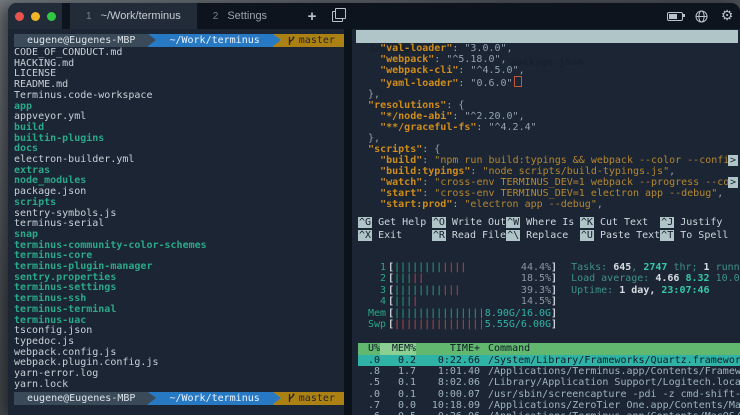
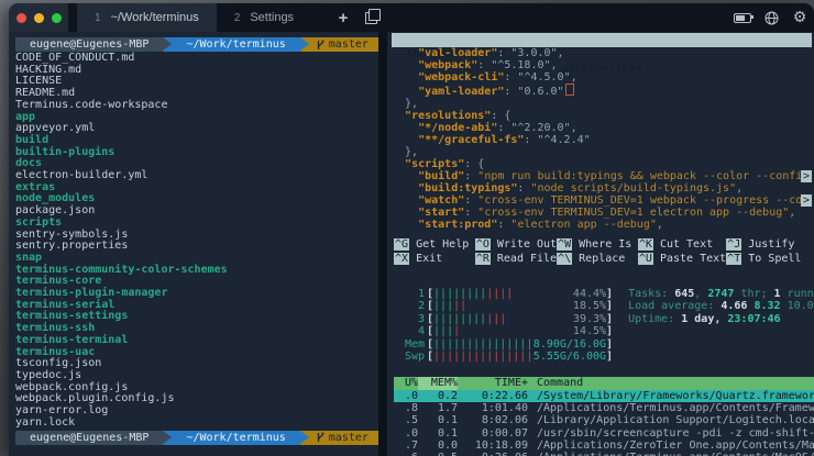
  1
  ~/Work/terminus
  2
  Settings
  +
  ⚙
  eugene@Eugenes-MBP
  ~/Work/terminus
  master
  CODE_OF_CONDUCT.md
  HACKING.md
  LICENSE
  README.md
  Terminus.code-workspace
  app
  appveyor.yml
  build
  builtin-plugins
  docs
  electron-builder.yml
  extras
  node_modules
  package.json
  scripts
  sentry-symbols.js
- terminus-serial
+ sentry.properties
  snap
  terminus-community-color-schemes
  terminus-core
  terminus-plugin-manager
- sentry.properties
+ terminus-serial
  terminus-settings
  terminus-ssh
  terminus-terminal
  terminus-uac
  tsconfig.json
  typedoc.js
  webpack.config.js
  webpack.plugin.config.js
  yarn-error.log
  yarn.lock
  eugene@Eugenes-MBP
  ~/Work/terminus
  master
  GNU nano 4.5
  package.json
  "val-loader": "3.0.0",
  "webpack": "^5.18.0",
  "webpack-cli": "^4.5.0",
  "yaml-loader": "0.6.0"
  },
  "resolutions": {
  "*/node-abi": "^2.20.0",
  "**/graceful-fs": "^4.2.4"
  },
  "scripts": {
  "build": "npm run build:typings && webpack --color --confi
  >
  "build:typings": "node scripts/build-typings.js",
  "watch": "cross-env TERMINUS_DEV=1 webpack --progress --co
  >
  "start": "cross-env TERMINUS_DEV=1 electron app --debug",
  "start:prod": "electron app --debug",
  ^G Get Help
  ^O Write Out
  ^W Where Is
  ^K Cut Text
  ^J Justify
  ^X Exit
  ^R Read File
  ^\ Replace
  ^U Paste Text
  ^T To Spell
  1
  [
  ||||||||||||
  44.4%
  ]
  2
  [
  |||||
  18.5%
  ]
  3
  [
  |||||||||||
  39.3%
  ]
  4
  [
  ||||
  14.5%
  ]
  Mem
  [
  |||||||||||||||
  8.90G/16.0G
  ]
  Swp
  [
  |||||||||||||||
  5.55G/6.00G
  ]
  Tasks: 645, 2747 thr; 1 runn
  Load average: 4.66 8.32 10.0
  Uptime: 1 day, 23:07:46
  U%
  MEM%
  TIME+
  Command
  .0
  0.2
  0:22.66
  /System/Library/Frameworks/Quartz.framewor
  .8
  1.7
  1:01.40
  /Applications/Terminus.app/Contents/Framew
  .5
  0.1
  8:02.06
  /Library/Application Support/Logitech.loca
  .0
  0.1
  0:00.07
  /usr/sbin/screencapture -pdi -z cmd-shift-
  .7
  0.0
  10:18.09
  /Applications/ZeroTier One.app/Contents/Ma
